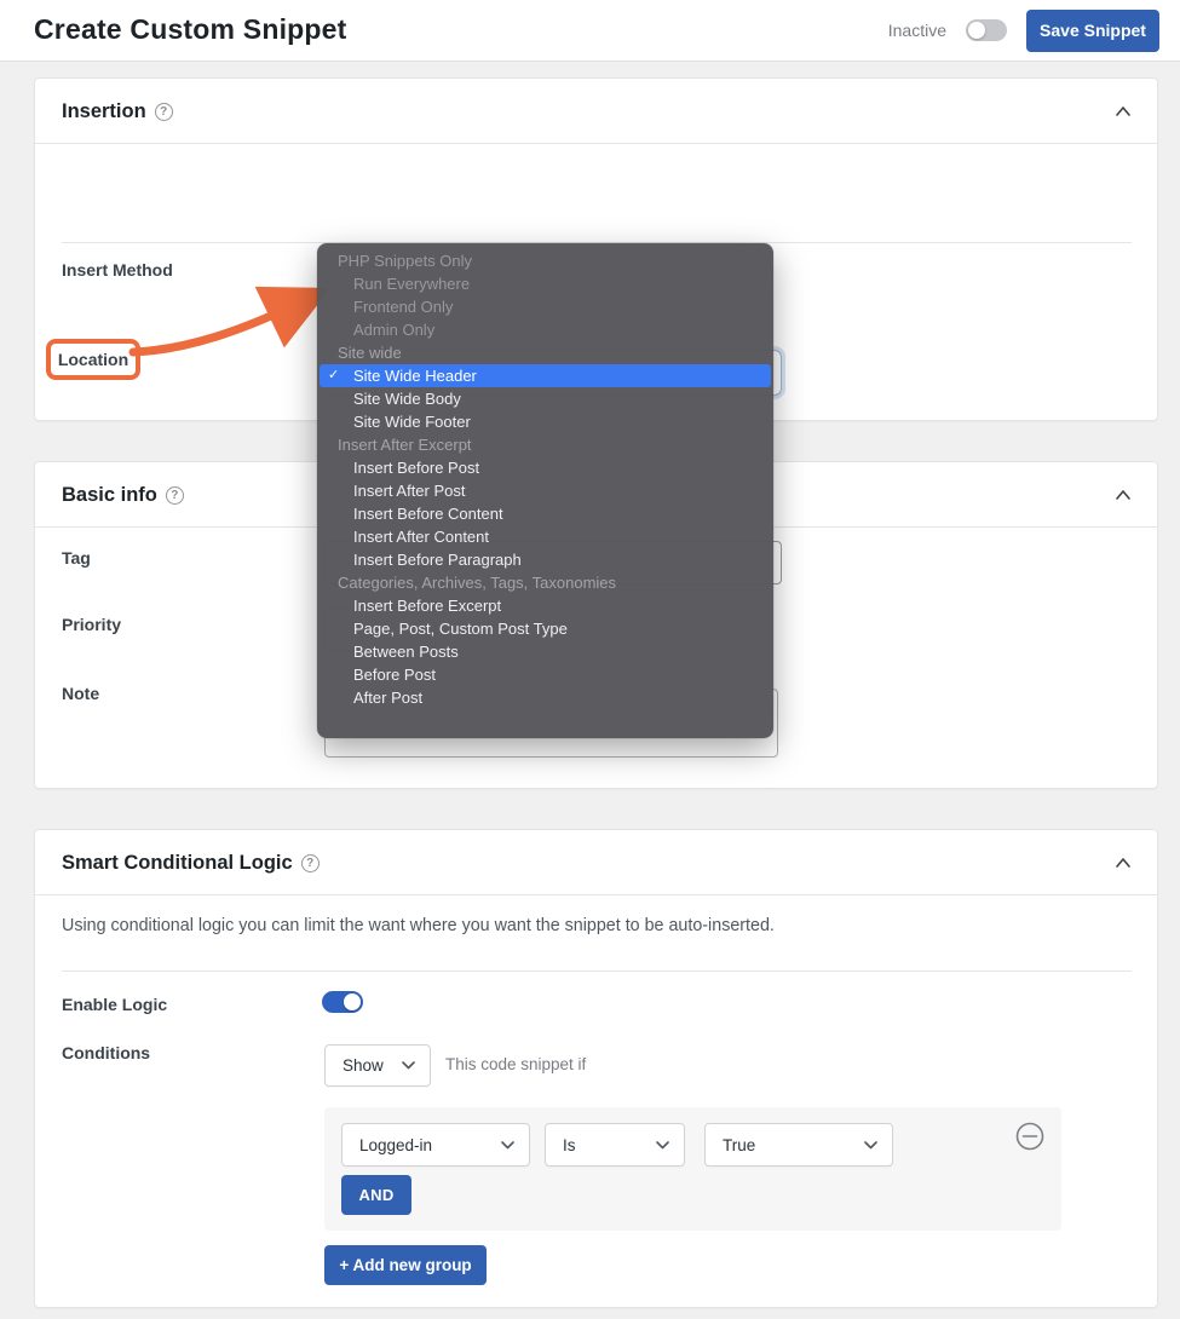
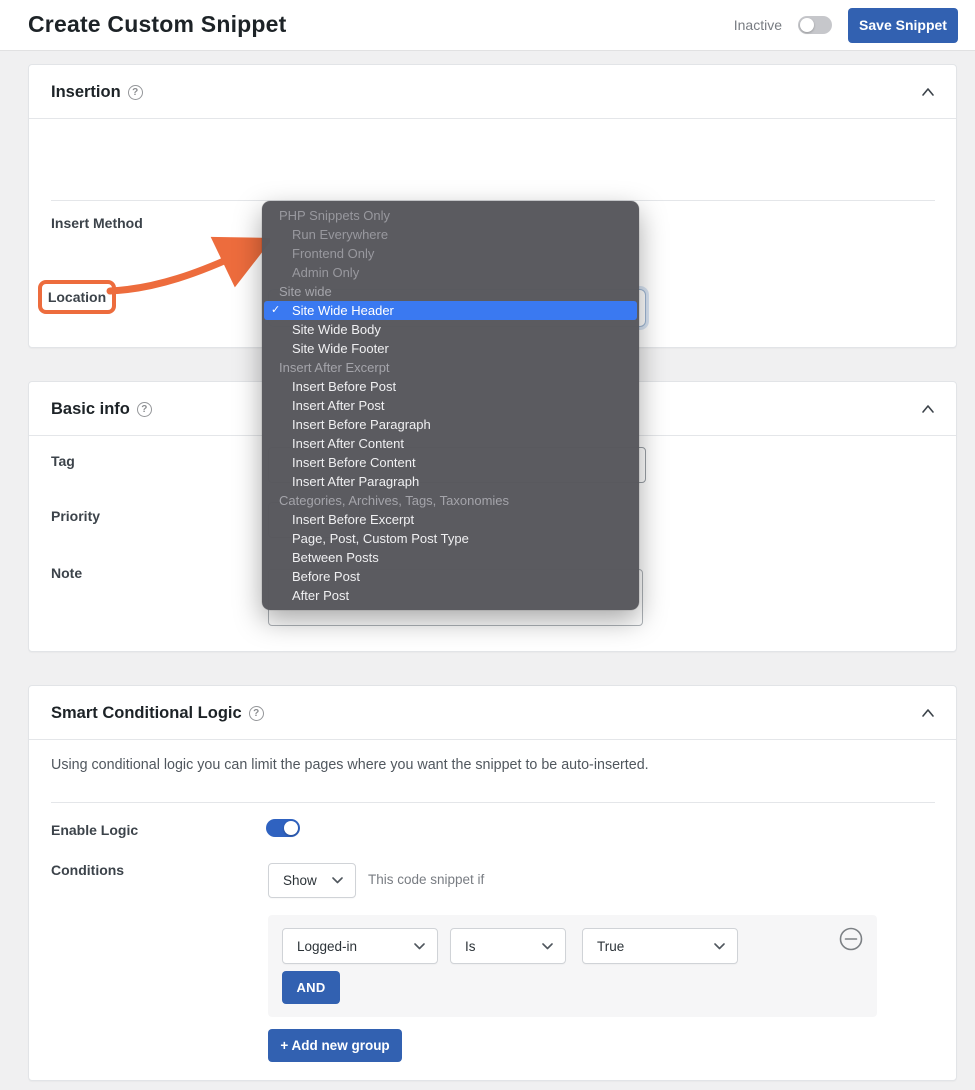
  Create Custom Snippet
  Inactive
  Save Snippet
  Insertion
  ?
  Insert Method
  Location
  Basic info
  ?
  Tag
  Priority
  Note
  PHP Snippets Only
  Run Everywhere
  Frontend Only
  Admin Only
  Site wide
  ✓
  Site Wide Header
  Site Wide Body
  Site Wide Footer
  Insert After Excerpt
  Insert Before Post
  Insert After Post
- Insert Before Content
+ Insert Before Paragraph
  Insert After Content
- Insert Before Paragraph
+ Insert Before Content
+ Insert After Paragraph
  Categories, Archives, Tags, Taxonomies
  Insert Before Excerpt
  Page, Post, Custom Post Type
  Between Posts
  Before Post
  After Post
  Smart Conditional Logic
  ?
- Using conditional logic you can limit the want where you want the snippet to be auto-inserted.
+ Using conditional logic you can limit the pages where you want the snippet to be auto-inserted.
  Enable Logic
  Conditions
  Show
  This code snippet if
  Logged-in
  Is
  True
  AND
  + Add new group
